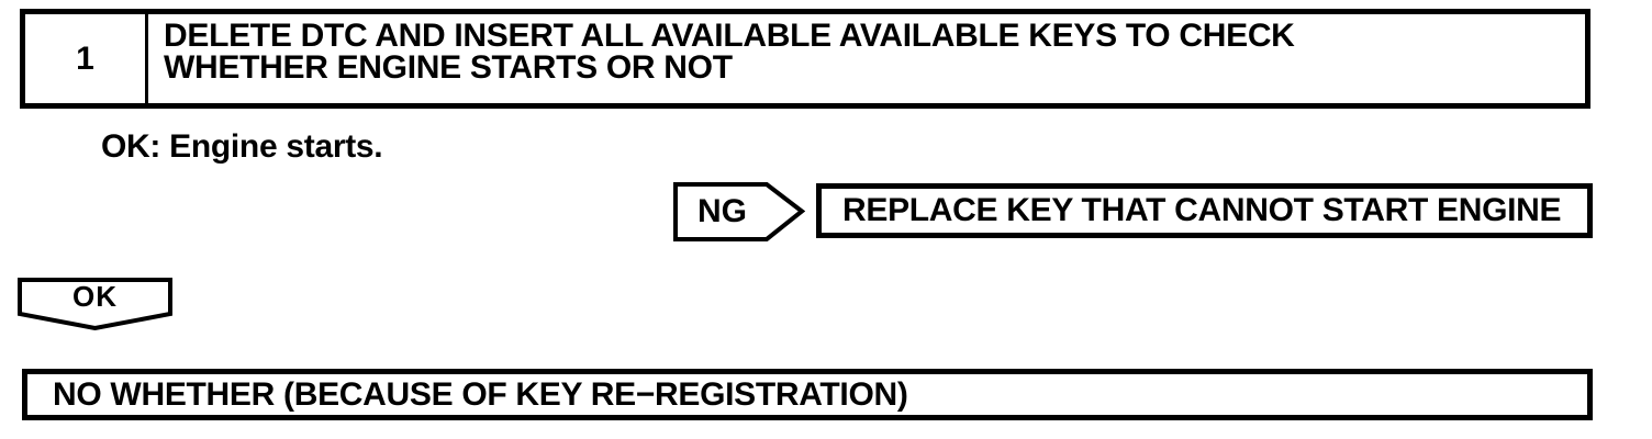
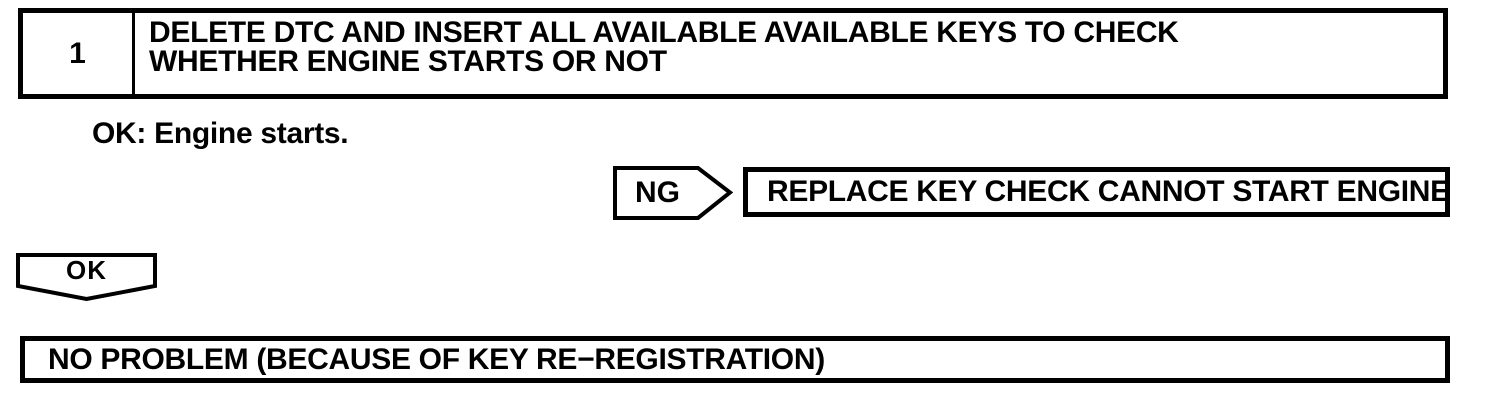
  1
  DELETE DTC AND INSERT ALL AVAILABLE AVAILABLE KEYS TO CHECK
  WHETHER ENGINE STARTS OR NOT
  OK: Engine starts.
  NG
- REPLACE KEY THAT CANNOT START ENGINE
+ REPLACE KEY CHECK CANNOT START ENGINE
  OK
- NO WHETHER (BECAUSE OF KEY RE−REGISTRATION)
+ NO PROBLEM (BECAUSE OF KEY RE−REGISTRATION)
